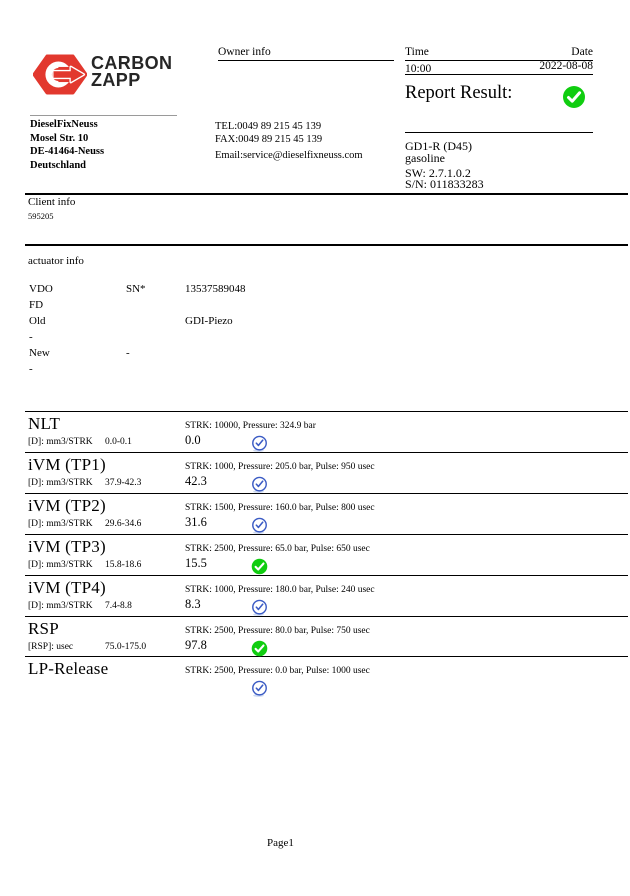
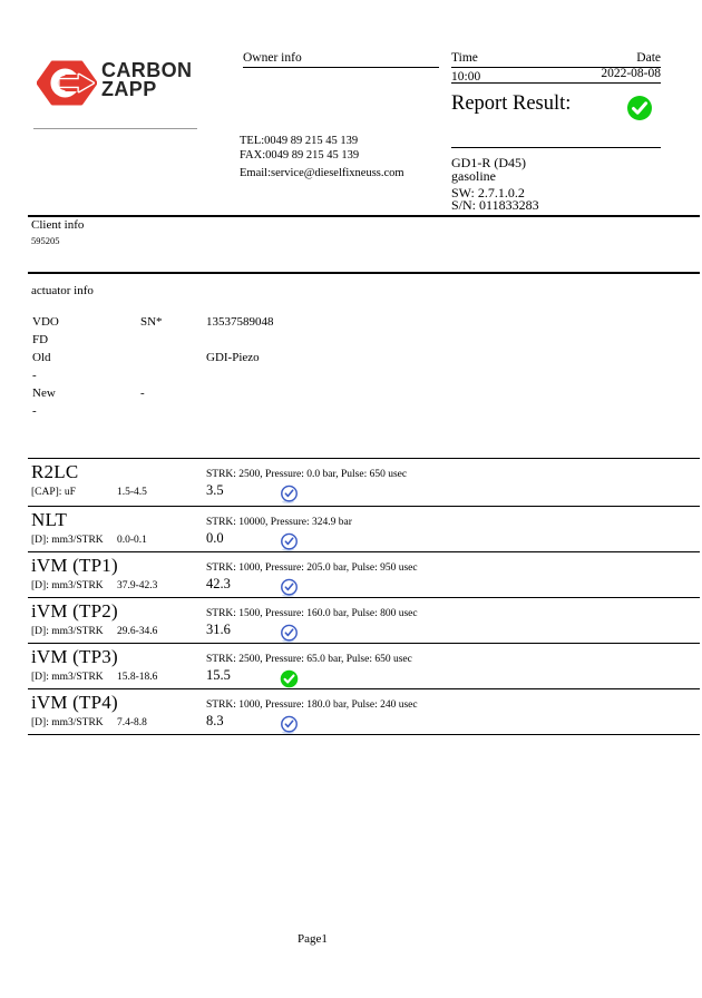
  CARBON
  ZAPP
  Owner info
  Time
  Date
  10:00
  2022-08-08
  Report Result:
- DieselFixNeuss
- Mosel Str. 10
- DE-41464-Neuss
- Deutschland
  TEL:0049 89 215 45 139
  FAX:0049 89 215 45 139
  Email:service@dieselfixneuss.com
  GD1-R (D45)
  gasoline
  SW: 2.7.1.0.2
  S/N: 011833283
  Client info
  595205
  actuator info
  VDO
  SN*
  13537589048
  FD
  Old
  GDI-Piezo
  -
  New
  -
  -
+ R2LC
+ STRK: 2500, Pressure: 0.0 bar, Pulse: 650 usec
+ [CAP]: uF
+ 1.5-4.5
+ 3.5
  NLT
  STRK: 10000, Pressure: 324.9 bar
  [D]: mm3/STRK
  0.0-0.1
  0.0
  iVM (TP1)
  STRK: 1000, Pressure: 205.0 bar, Pulse: 950 usec
  [D]: mm3/STRK
  37.9-42.3
  42.3
  iVM (TP2)
  STRK: 1500, Pressure: 160.0 bar, Pulse: 800 usec
  [D]: mm3/STRK
  29.6-34.6
  31.6
  iVM (TP3)
  STRK: 2500, Pressure: 65.0 bar, Pulse: 650 usec
  [D]: mm3/STRK
  15.8-18.6
  15.5
  iVM (TP4)
  STRK: 1000, Pressure: 180.0 bar, Pulse: 240 usec
  [D]: mm3/STRK
  7.4-8.8
  8.3
- RSP
- STRK: 2500, Pressure: 80.0 bar, Pulse: 750 usec
- [RSP]: usec
- 75.0-175.0
- 97.8
- LP-Release
- STRK: 2500, Pressure: 0.0 bar, Pulse: 1000 usec
  Page1
